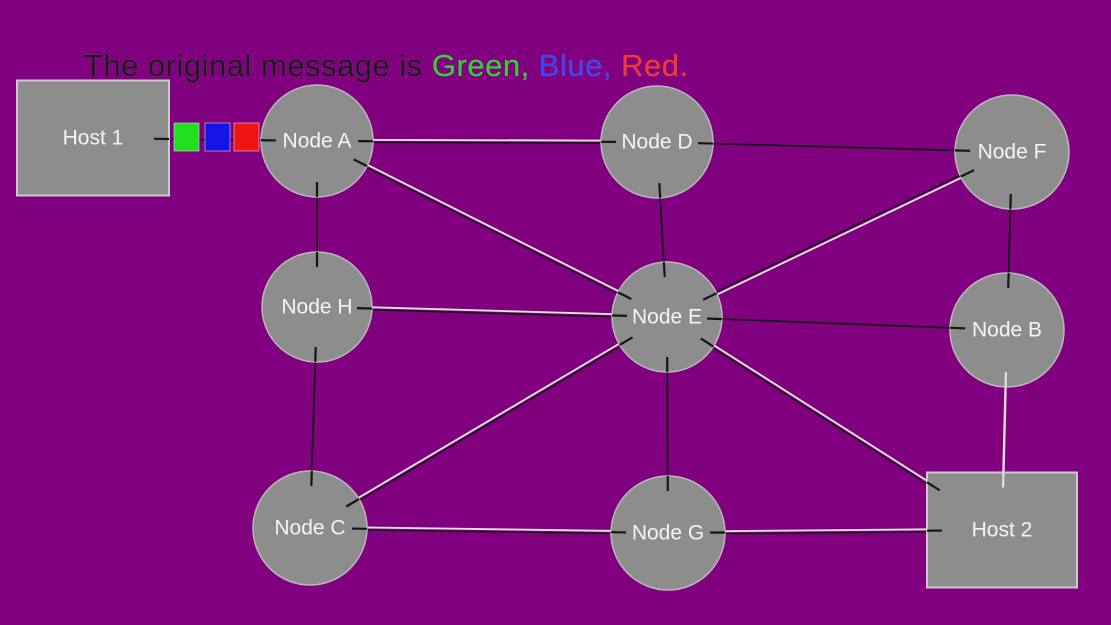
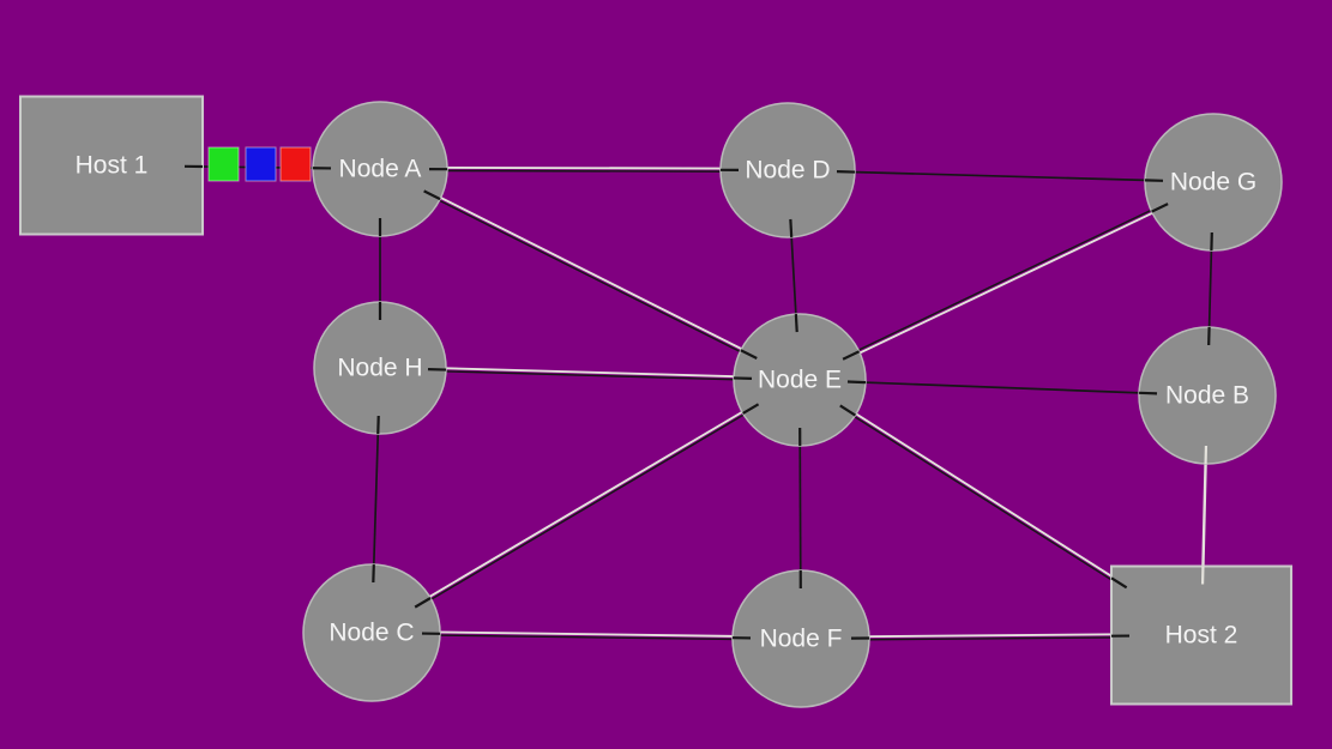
  Host 1
  Node A
  Node D
- Node F
+ Node G
  Node H
  Node E
  Node B
  Node C
- Node G
+ Node F
  Host 2
- The original message is Green, Blue, Red.
